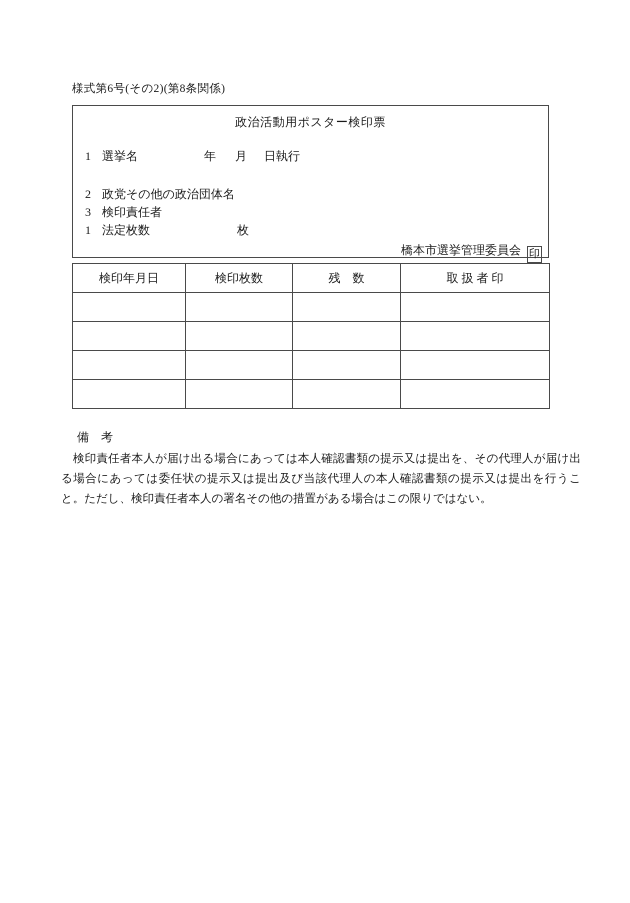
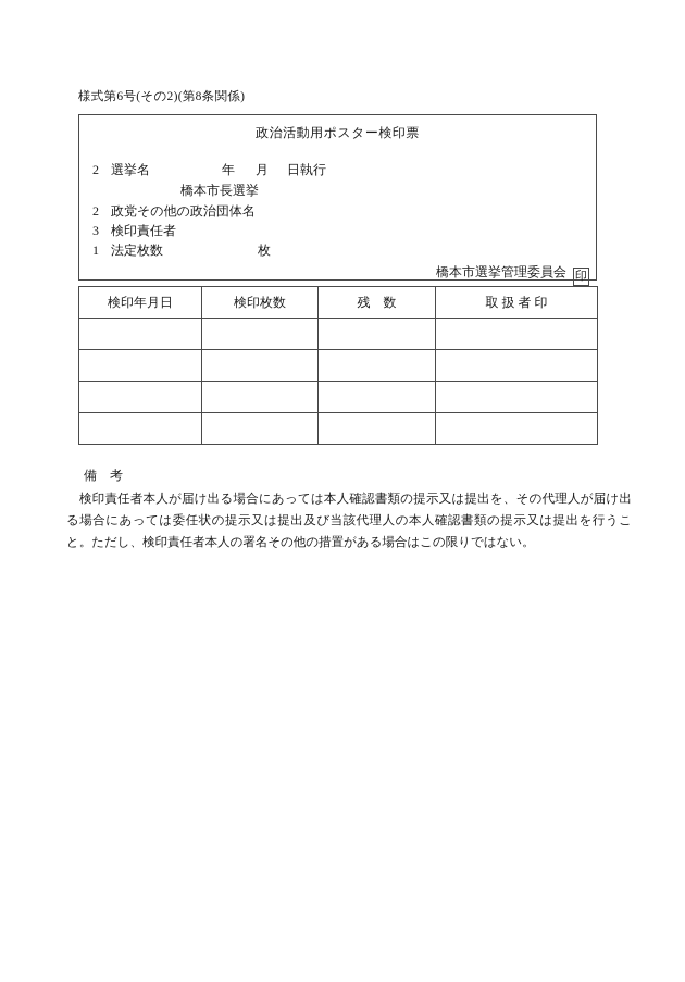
  様式第6号(その2)(第8条関係)
  政治活動用ポスター検印票
- 1 選挙名
+ 2 選挙名
  年
  月
  日執行
+ 橋本市長選挙
  2 政党その他の政治団体名
  3 検印責任者
  1 法定枚数
  枚
  橋本市選挙管理委員会 印
  検印年月日	検印枚数	残 数	取 扱 者 印
  備 考
  検印責任者本人が届け出る場合にあっては本人確認書類の提示又は提出を、その代理人が届け出る場合にあっては委任状の提示又は提出及び当該代理人の本人確認書類の提示又は提出を行うこと。ただし、検印責任者本人の署名その他の措置がある場合はこの限りではない。
